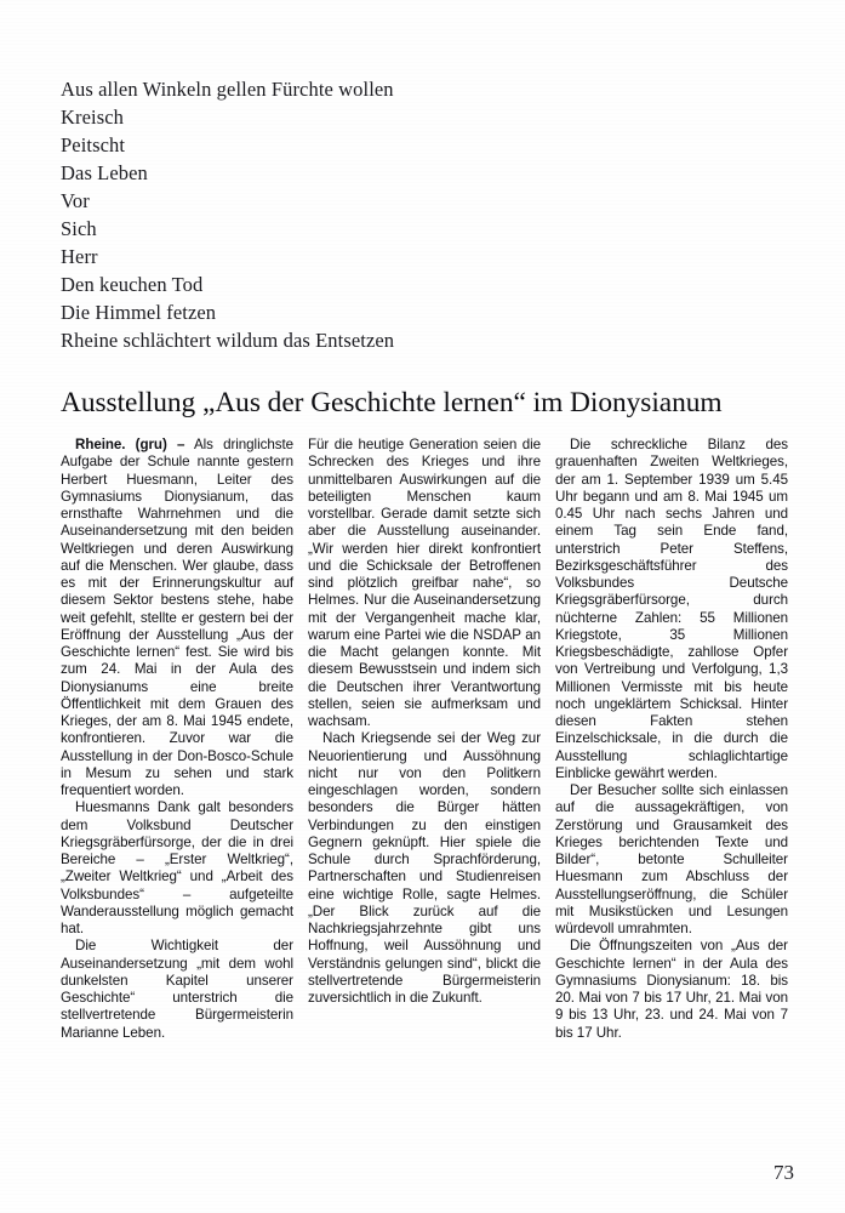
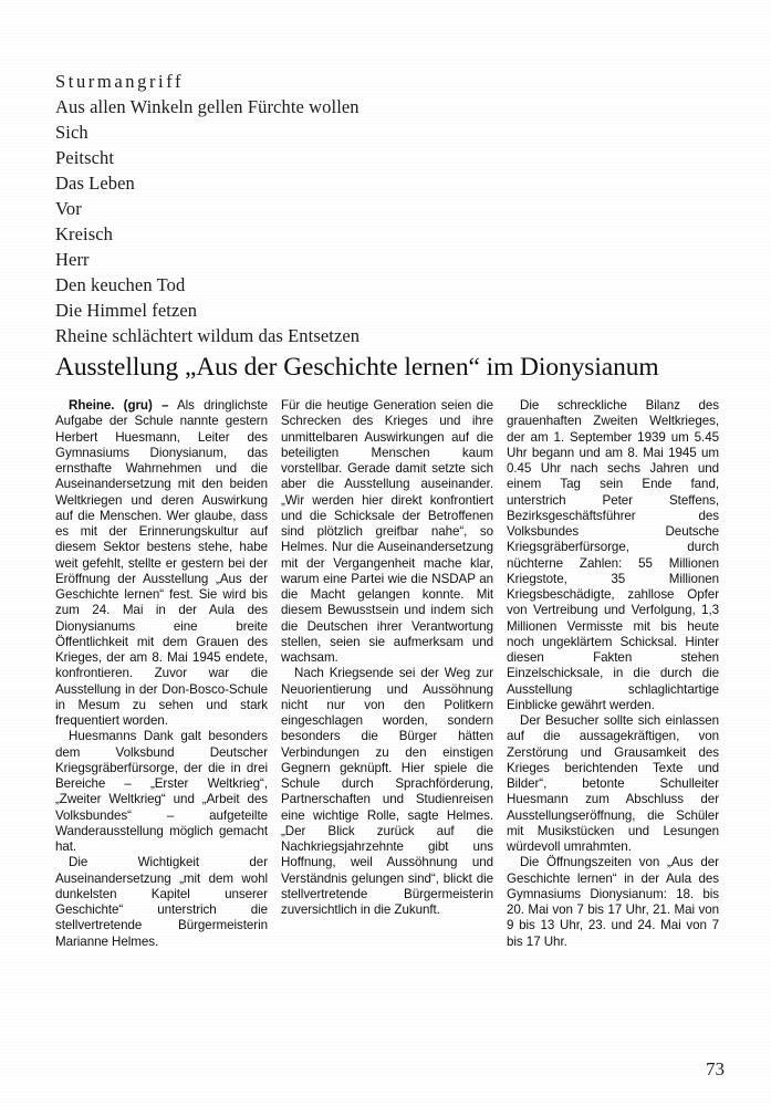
+ Sturmangriff
  Aus allen Winkeln gellen Fürchte wollen
- Kreisch
+ Sich
  Peitscht
  Das Leben
  Vor
- Sich
+ Kreisch
  Herr
  Den keuchen Tod
  Die Himmel fetzen
  Rheine schlächtert wildum das Entsetzen
  Ausstellung „Aus der Geschichte lernen“ im Dionysianum
  Rheine. (gru) – Als dringlichste Aufgabe der Schule nannte gestern Herbert Huesmann, Leiter des Gymnasiums Dionysianum, das ernsthafte Wahrnehmen und die Auseinandersetzung mit den beiden Weltkriegen und deren Auswirkung auf die Menschen. Wer glaube, dass es mit der Erinnerungskultur auf diesem Sektor bestens stehe, habe weit gefehlt, stellte er gestern bei der Eröffnung der Ausstellung „Aus der Geschichte lernen“ fest. Sie wird bis zum 24. Mai in der Aula des Dionysianums eine breite Öffentlichkeit mit dem Grauen des Krieges, der am 8. Mai 1945 endete, konfrontieren. Zuvor war die Ausstellung in der Don-Bosco-Schule in Mesum zu sehen und stark frequentiert worden.
  Huesmanns Dank galt besonders dem Volksbund Deutscher Kriegsgräberfürsorge, der die in drei Bereiche – „Erster Weltkrieg“, „Zweiter Weltkrieg“ und „Arbeit des Volksbundes“ – aufgeteilte Wanderausstellung möglich gemacht hat.
- Die Wichtigkeit der Auseinandersetzung „mit dem wohl dunkelsten Kapitel unserer Geschichte“ unterstrich die stellvertretende Bürgermeisterin Marianne Leben.
+ Die Wichtigkeit der Auseinandersetzung „mit dem wohl dunkelsten Kapitel unserer Geschichte“ unterstrich die stellvertretende Bürgermeisterin Marianne Helmes.
  Für die heutige Generation seien die Schrecken des Krieges und ihre unmittelbaren Auswirkungen auf die beteiligten Menschen kaum vorstellbar. Gerade damit setzte sich aber die Ausstellung auseinander. „Wir werden hier direkt konfrontiert und die Schicksale der Betroffenen sind plötzlich greifbar nahe“, so Helmes. Nur die Auseinandersetzung mit der Vergangenheit mache klar, warum eine Partei wie die NSDAP an die Macht gelangen konnte. Mit diesem Bewusstsein und indem sich die Deutschen ihrer Verantwortung stellen, seien sie aufmerksam und wachsam.
  Nach Kriegsende sei der Weg zur Neuorientierung und Aussöhnung nicht nur von den Politkern eingeschlagen worden, sondern besonders die Bürger hätten Verbindungen zu den einstigen Gegnern geknüpft. Hier spiele die Schule durch Sprachförderung, Partnerschaften und Studienreisen eine wichtige Rolle, sagte Helmes. „Der Blick zurück auf die Nachkriegsjahrzehnte gibt uns Hoffnung, weil Aussöhnung und Verständnis gelungen sind“, blickt die stellvertretende Bürgermeisterin zuversichtlich in die Zukunft.
  Die schreckliche Bilanz des grauenhaften Zweiten Weltkrieges, der am 1. September 1939 um 5.45 Uhr begann und am 8. Mai 1945 um 0.45 Uhr nach sechs Jahren und einem Tag sein Ende fand, unterstrich Peter Steffens, Bezirksgeschäftsführer des Volksbundes Deutsche Kriegsgräberfürsorge, durch nüchterne Zahlen: 55 Millionen Kriegstote, 35 Millionen Kriegsbeschädigte, zahllose Opfer von Vertreibung und Verfolgung, 1,3 Millionen Vermisste mit bis heute noch ungeklärtem Schicksal. Hinter diesen Fakten stehen Einzelschicksale, in die durch die Ausstellung schlaglichtartige Einblicke gewährt werden.
  Der Besucher sollte sich einlassen auf die aussagekräftigen, von Zerstörung und Grausamkeit des Krieges berichtenden Texte und Bilder“, betonte Schulleiter Huesmann zum Abschluss der Ausstellungseröffnung, die Schüler mit Musikstücken und Lesungen würdevoll umrahmten.
  Die Öffnungszeiten von „Aus der Geschichte lernen“ in der Aula des Gymnasiums Dionysianum: 18. bis 20. Mai von 7 bis 17 Uhr, 21. Mai von 9 bis 13 Uhr, 23. und 24. Mai von 7 bis 17 Uhr.
  73
